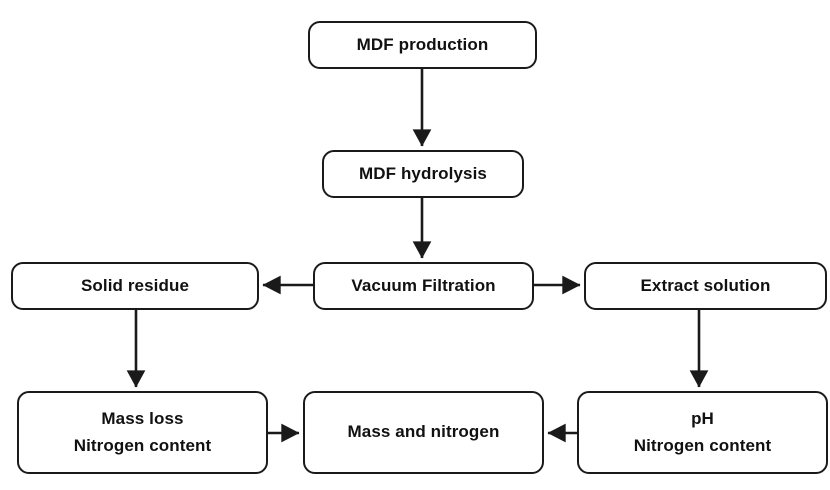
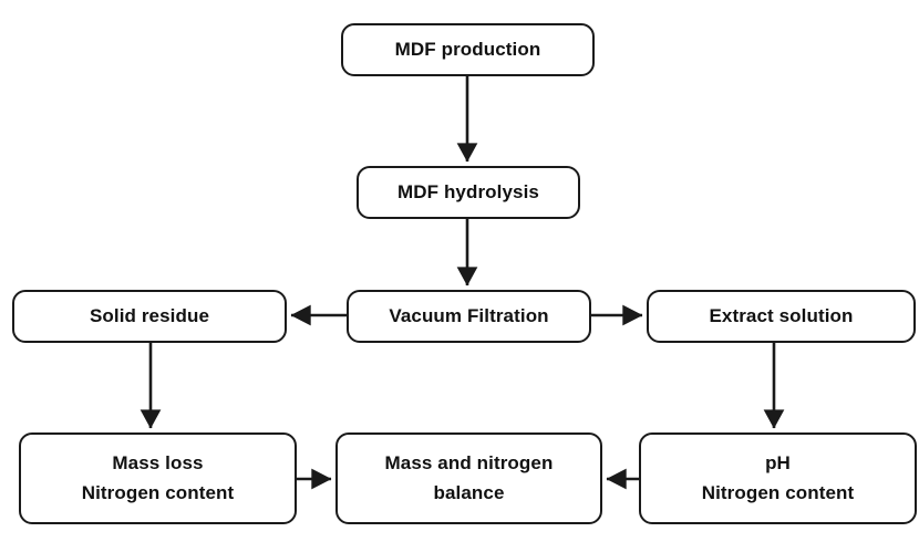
  MDF production
  MDF hydrolysis
  Solid residue
  Vacuum Filtration
  Extract solution
  Mass loss
  Nitrogen content
  Mass and nitrogen
+ balance
  pH
  Nitrogen content
